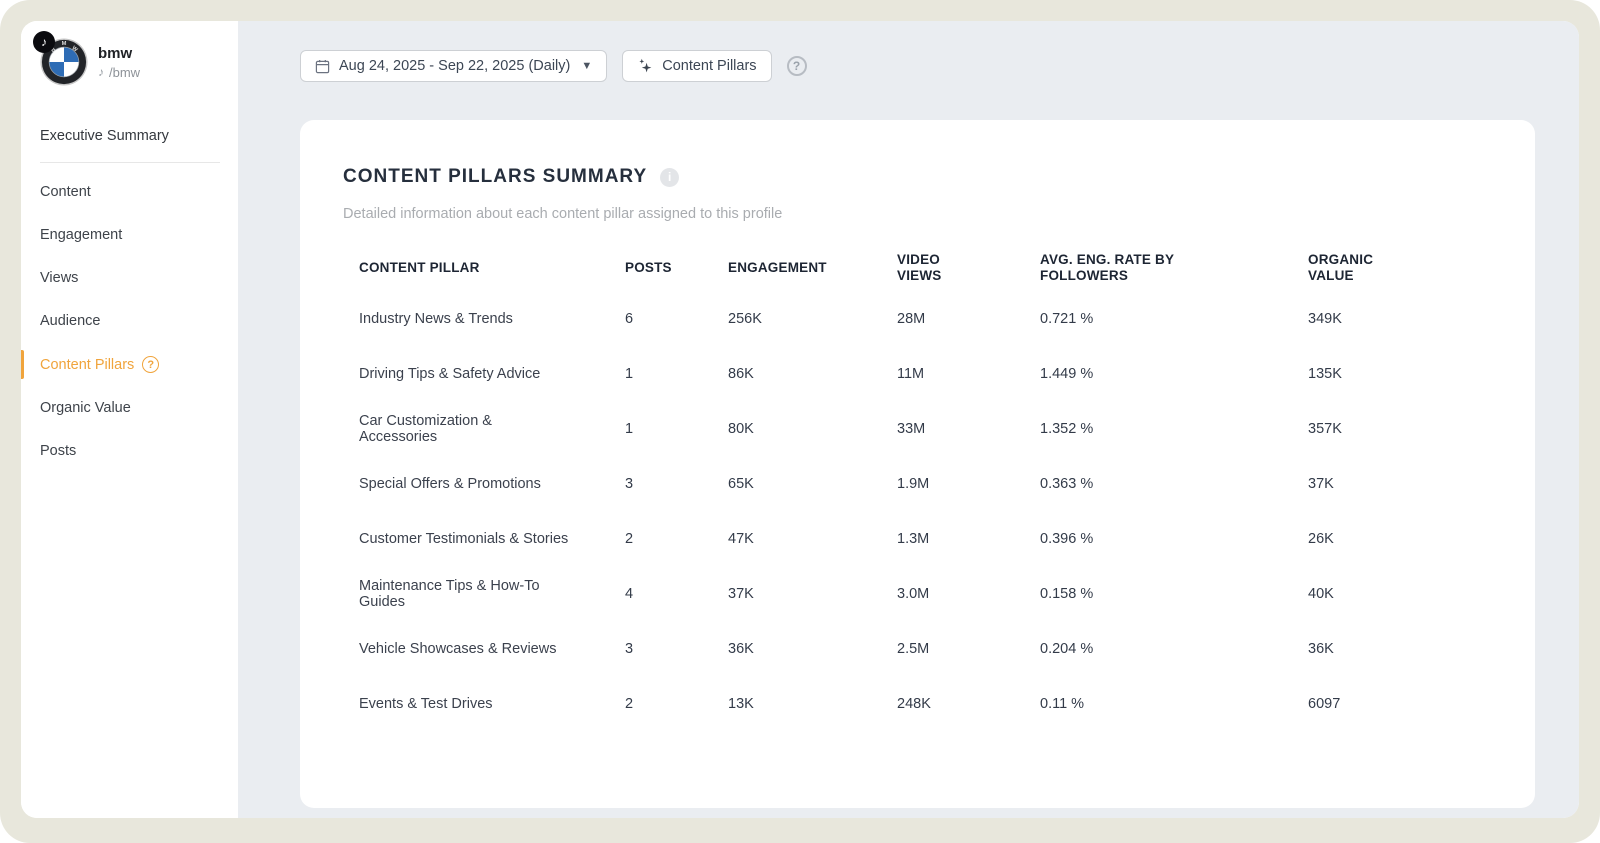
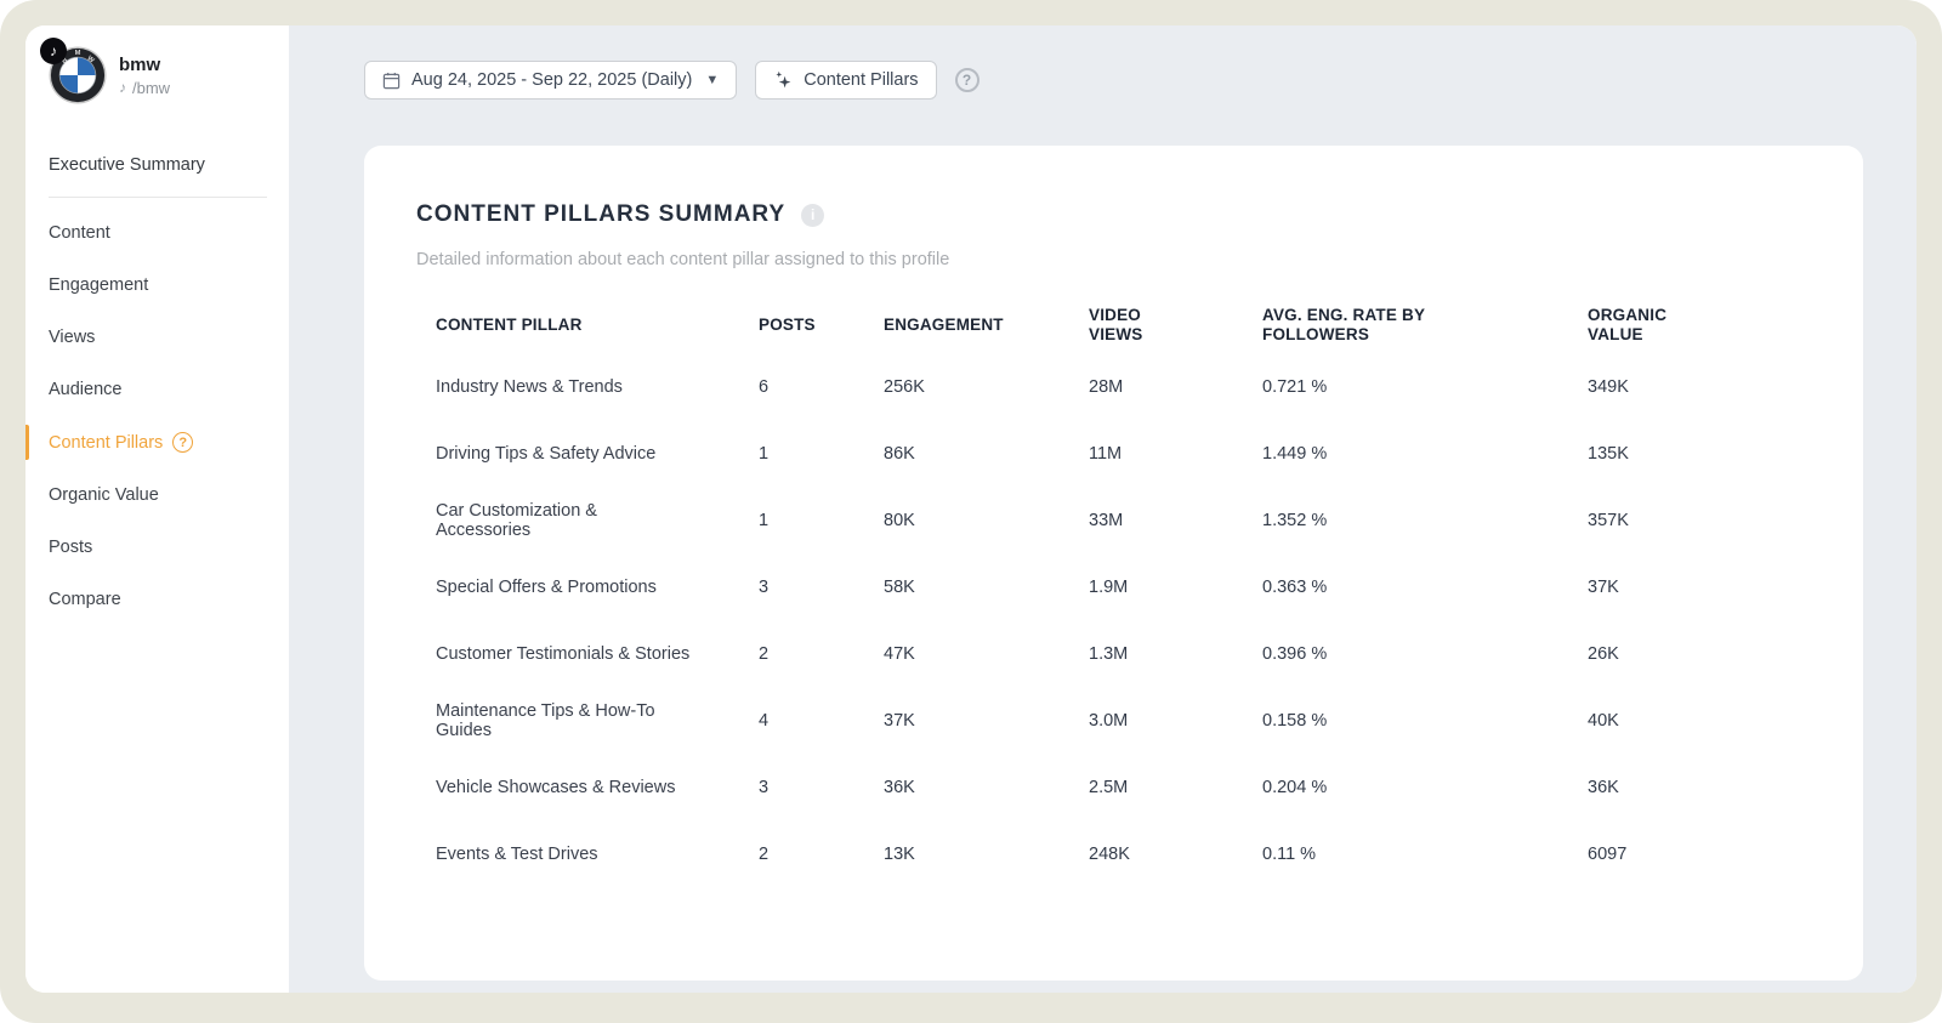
  ♪
  bmw
  ♪
  /bmw
  Executive Summary
  Content
  Engagement
  Views
  Audience
  Content Pillars
  ?
  Organic Value
  Posts
+ Compare
  Aug 24, 2025 - Sep 22, 2025 (Daily)
  ▼
  Content Pillars
  ?
  CONTENT PILLARS SUMMARY
  i
  Detailed information about each content pillar assigned to this profile
  CONTENT PILLAR
  POSTS
  ENGAGEMENT
  VIDEO
  VIEWS
  AVG. ENG. RATE BY
  FOLLOWERS
  ORGANIC
  VALUE
  Industry News & Trends
  6
  256K
  28M
  0.721 %
  349K
  Driving Tips & Safety Advice
  1
  86K
  11M
  1.449 %
  135K
  Car Customization & Accessories
  1
  80K
  33M
  1.352 %
  357K
  Special Offers & Promotions
  3
- 65K
+ 58K
  1.9M
  0.363 %
  37K
  Customer Testimonials & Stories
  2
  47K
  1.3M
  0.396 %
  26K
  Maintenance Tips & How-To Guides
  4
  37K
  3.0M
  0.158 %
  40K
  Vehicle Showcases & Reviews
  3
  36K
  2.5M
  0.204 %
  36K
  Events & Test Drives
  2
  13K
  248K
  0.11 %
  6097
